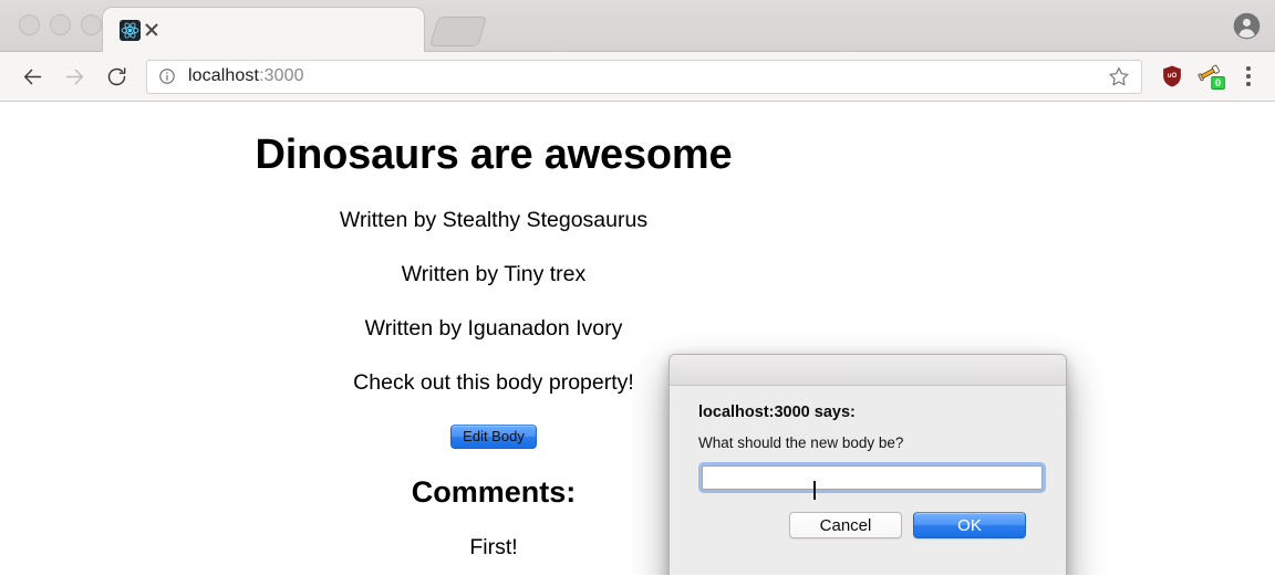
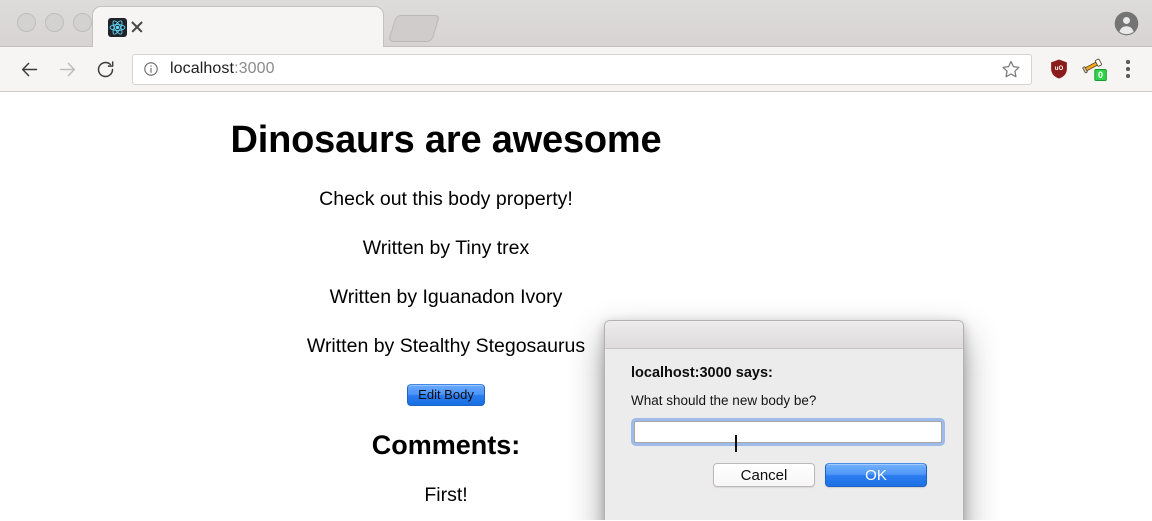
  localhost:3000
  0
  Dinosaurs are awesome
- Written by Stealthy Stegosaurus
+ Check out this body property!
  Written by Tiny trex
  Written by Iguanadon Ivory
- Check out this body property!
+ Written by Stealthy Stegosaurus
  Edit Body
  Comments:
  First!
  localhost:3000 says:
  What should the new body be?
  Cancel
  OK
